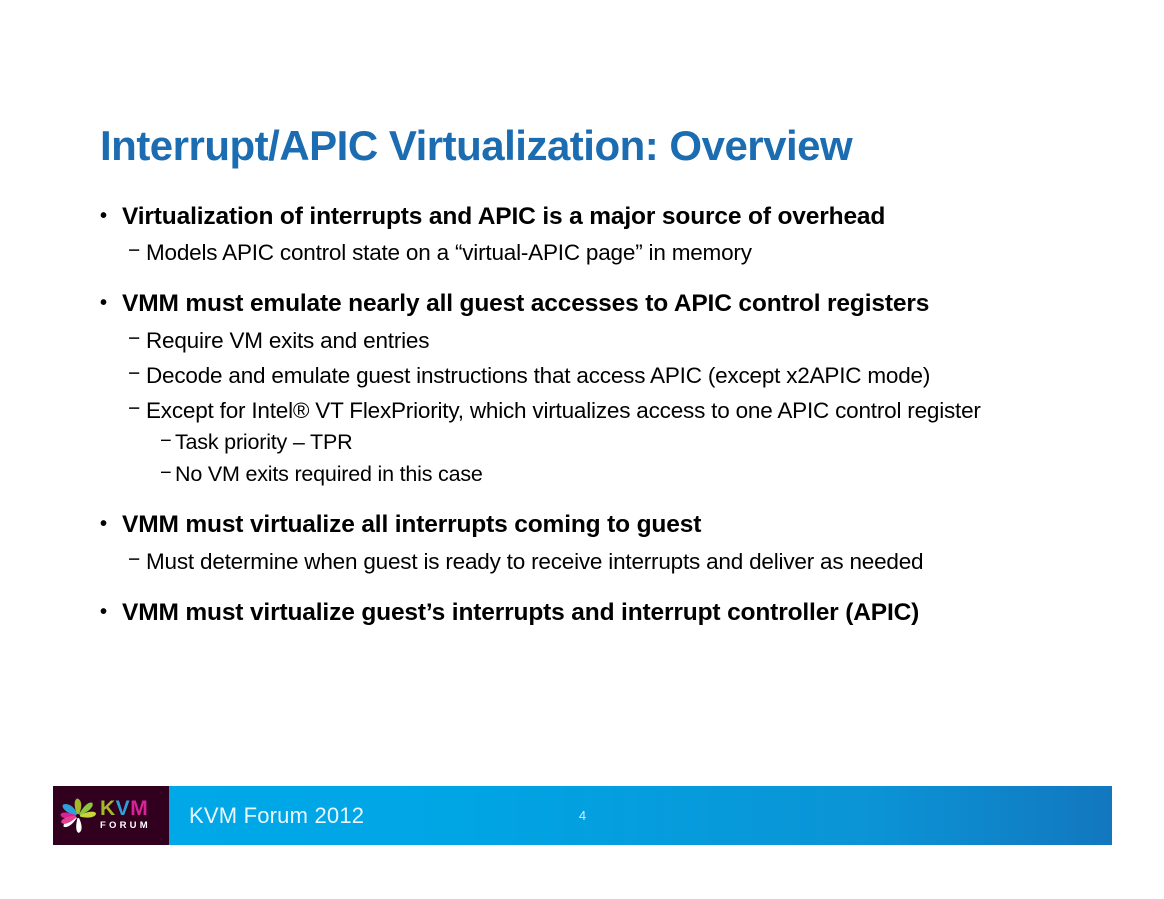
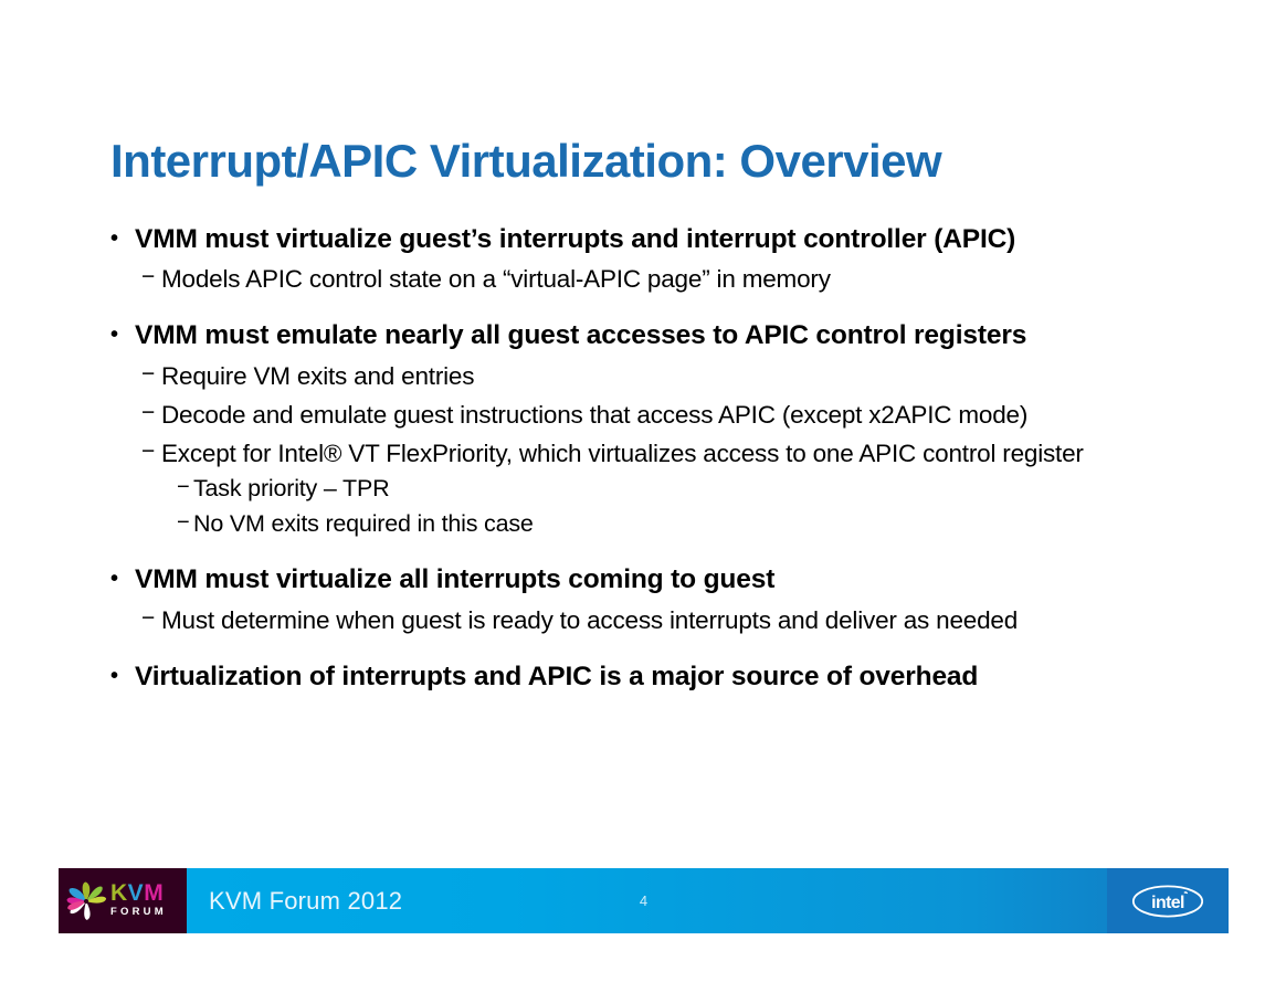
  Interrupt/APIC Virtualization: Overview
  •
- Virtualization of interrupts and APIC is a major source of overhead
+ VMM must virtualize guest’s interrupts and interrupt controller (APIC)
  −
  Models APIC control state on a “virtual-APIC page” in memory
  •
  VMM must emulate nearly all guest accesses to APIC control registers
  −
  Require VM exits and entries
  −
  Decode and emulate guest instructions that access APIC (except x2APIC mode)
  −
  Except for Intel® VT FlexPriority, which virtualizes access to one APIC control register
  −
  Task priority – TPR
  −
  No VM exits required in this case
  •
  VMM must virtualize all interrupts coming to guest
  −
- Must determine when guest is ready to receive interrupts and deliver as needed
+ Must determine when guest is ready to access interrupts and deliver as needed
  •
- VMM must virtualize guest’s interrupts and interrupt controller (APIC)
+ Virtualization of interrupts and APIC is a major source of overhead
  KVM
  FORUM
  KVM Forum 2012
  4
+ intel
